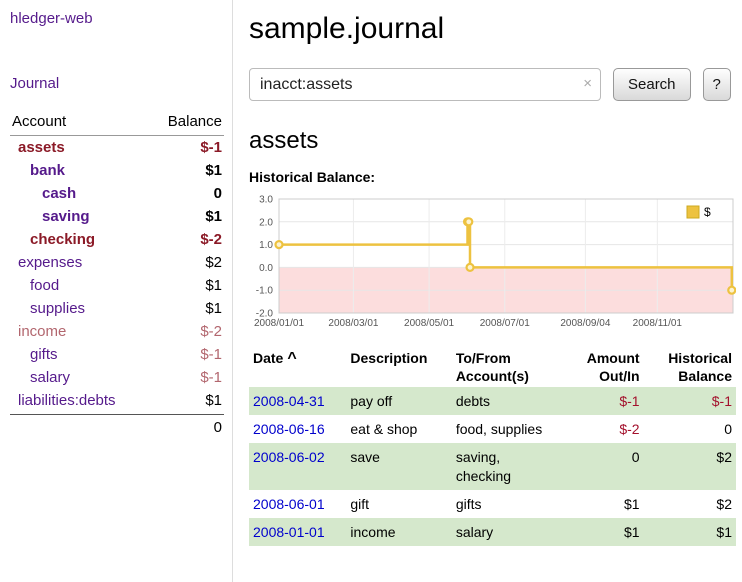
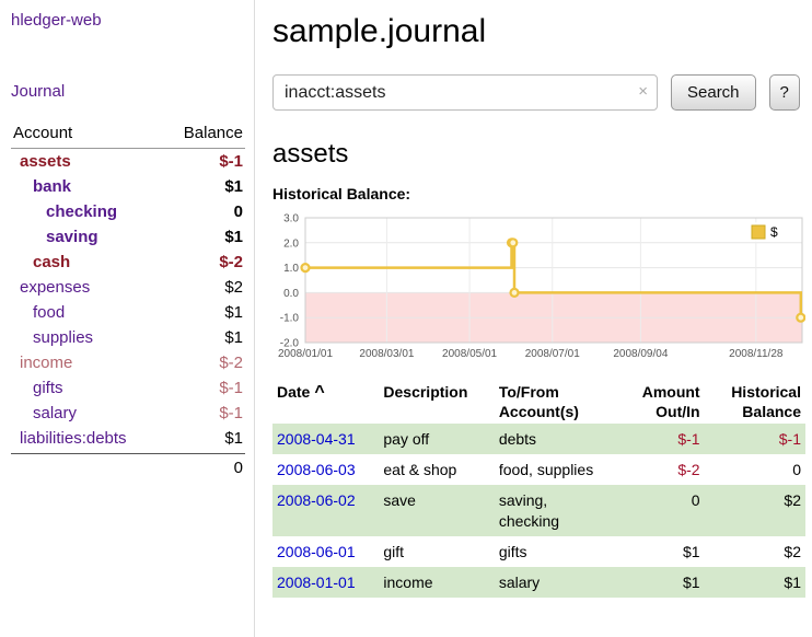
  hledger-web
  Journal
  Account
  Balance
  assets
  $-1
  bank
  $1
- cash
+ checking
  0
  saving
  $1
- checking
+ cash
  $-2
  expenses
  $2
  food
  $1
  supplies
  $1
  income
  $-2
  gifts
  $-1
  salary
  $-1
  liabilities:debts
  $1
  0
  sample.journal
  inacct:assets
  ×
  Search
  ?
  assets
  Historical Balance:
  3.0
  2.0
  1.0
  0.0
  -1.0
  -2.0
  2008/01/01
  2008/03/01
  2008/05/01
  2008/07/01
  2008/09/04
- 2008/11/01
+ 2008/11/28
  $
  Date ^	Description	To/FromAccount(s)	AmountOut/In	HistoricalBalance
  2008-04-31	pay off	debts	$-1	$-1
- 2008-06-16	eat & shop	food, supplies	$-2	0
+ 2008-06-03	eat & shop	food, supplies	$-2	0
  2008-06-02	save	saving, checking	0	$2
  2008-06-01	gift	gifts	$1	$2
  2008-01-01	income	salary	$1	$1
